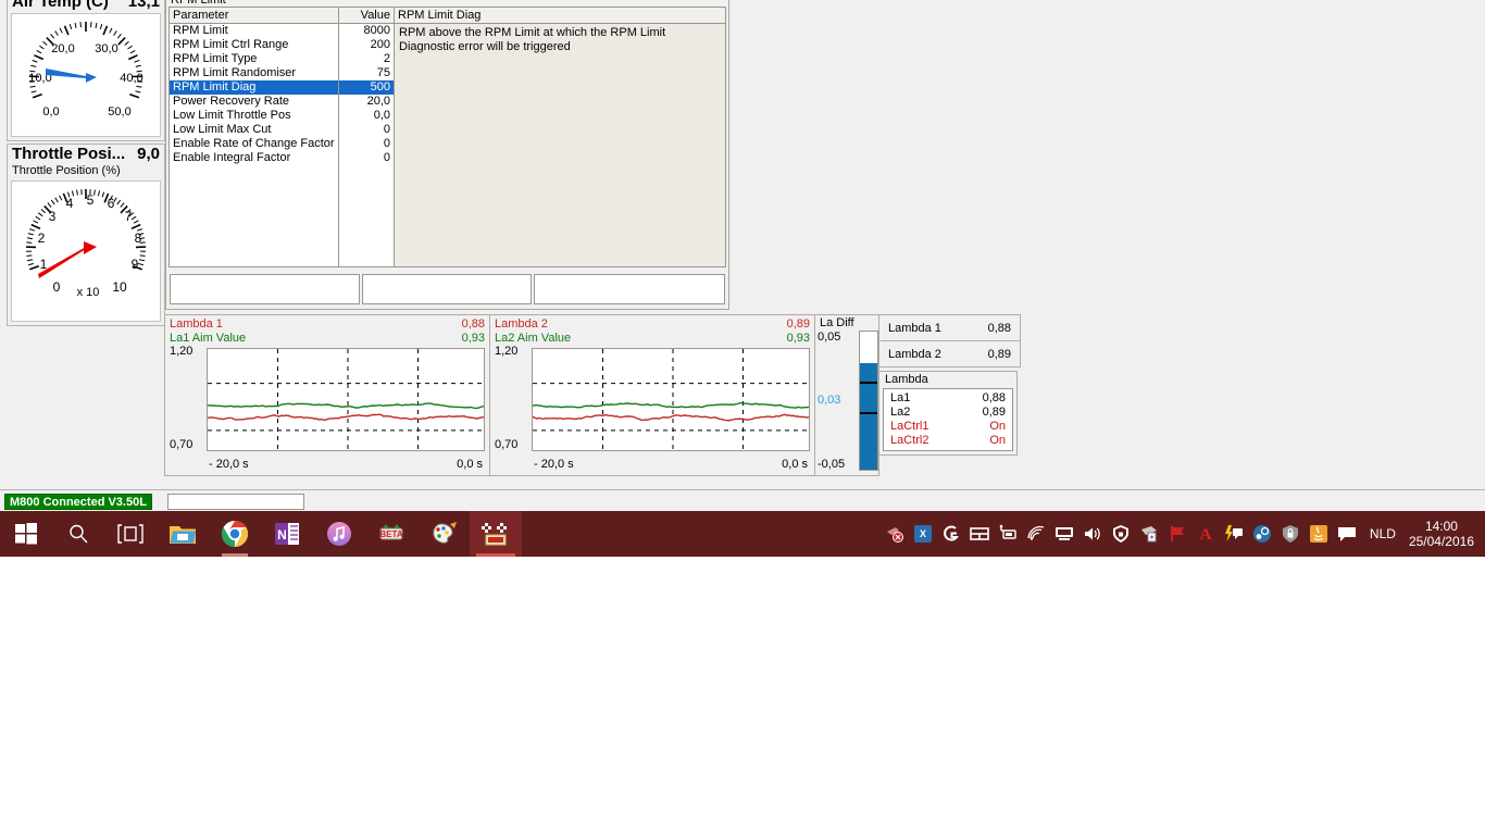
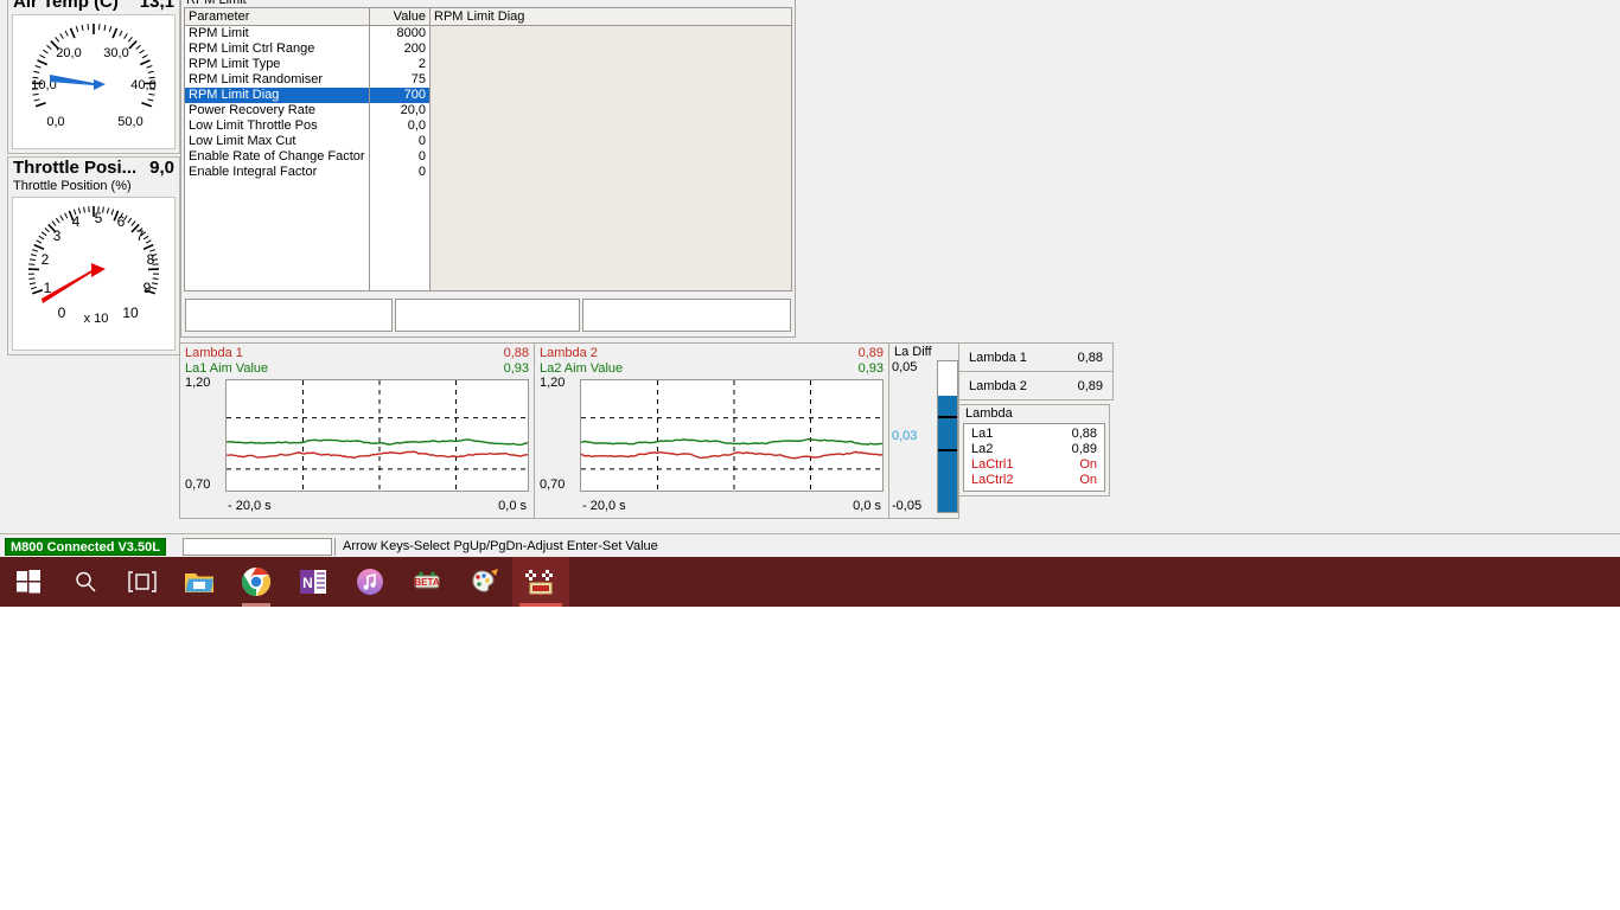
  Air Temp (C)
  13,1
  0,0
  10,0
  20,0
  30,0
  40,0
  50,0
  Throttle Posi...
  9,0
  Throttle Position (%)
  0
  1
  2
  3
  4
  5
  6
  7
  8
  9
  10
  x 10
  RPM Limit
  Parameter
  RPM Limit
  RPM Limit Ctrl Range
  RPM Limit Type
  RPM Limit Randomiser
  RPM Limit Diag
  Power Recovery Rate
  Low Limit Throttle Pos
  Low Limit Max Cut
  Enable Rate of Change Factor
  Enable Integral Factor
  Value
  8000
  200
  2
  75
- 500
+ 700
  20,0
  0,0
  0
  0
  0
  RPM Limit Diag
- RPM above the RPM Limit at which the RPM Limit Diagnostic error will be triggered
  Lambda 1
  0,88
  La1 Aim Value
  0,93
  1,20
  0,70
  - 20,0 s
  0,0 s
  Lambda 2
  0,89
  La2 Aim Value
  0,93
  1,20
  0,70
  - 20,0 s
  0,0 s
  La Diff
  0,05
  0,03
  -0,05
  Lambda 1
  0,88
  Lambda 2
  0,89
  Lambda
  La1
  0,88
  La2
  0,89
  LaCtrl1
  On
  LaCtrl2
  On
  M800 Connected V3.50L
+ Arrow Keys-Select PgUp/PgDn-Adjust Enter-Set Value
  N
  BETA
- X
- A
- NLD
- 14:00
- 25/04/2016
